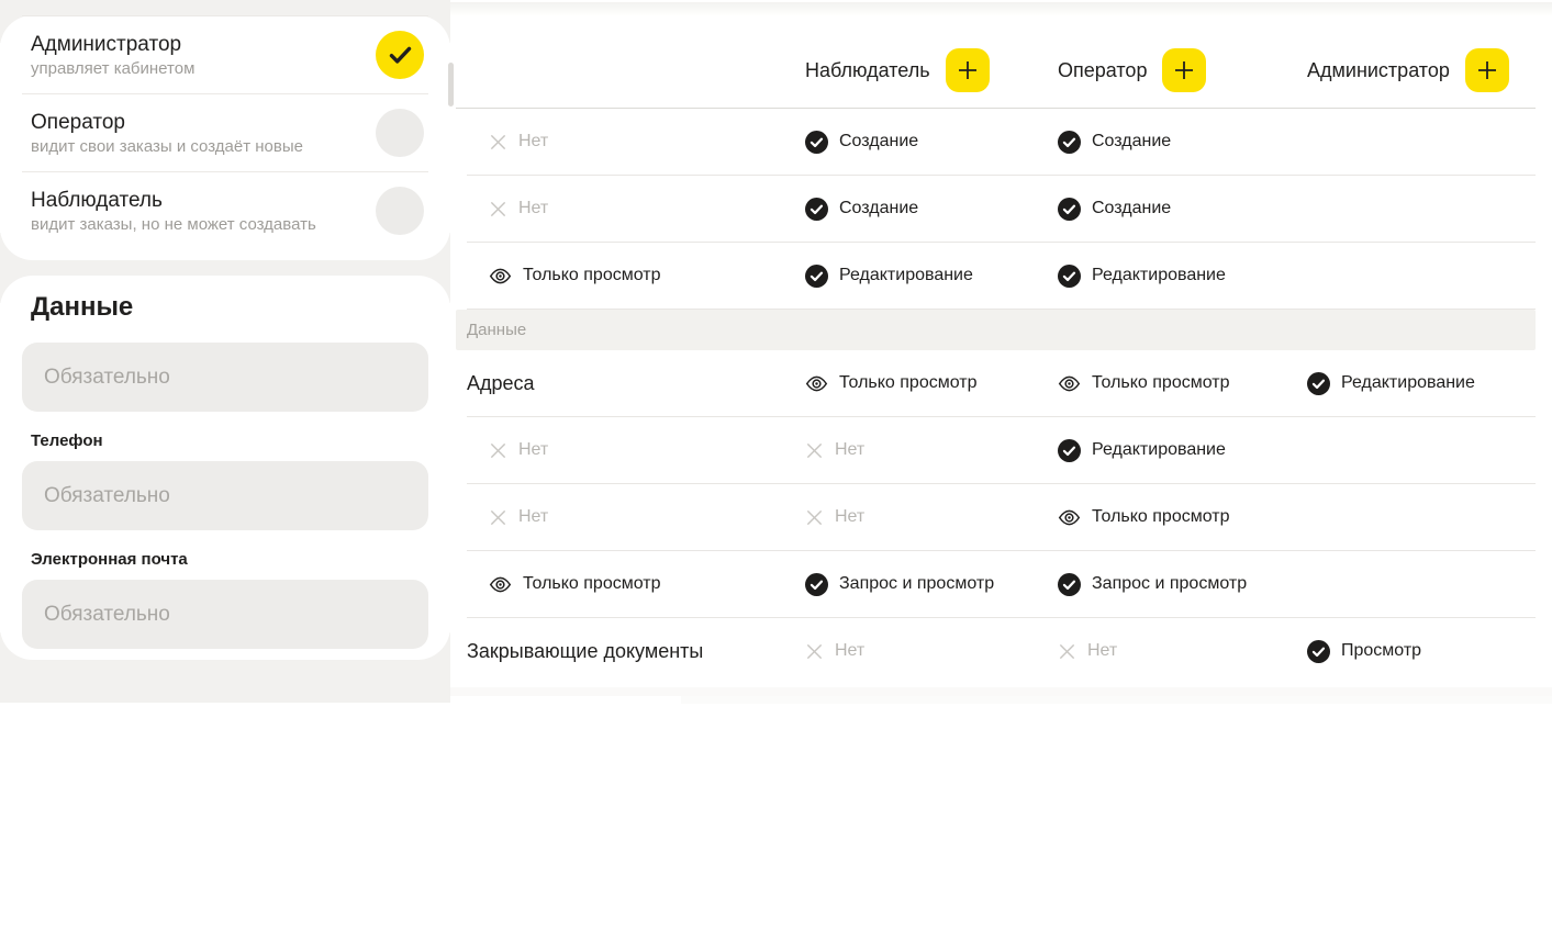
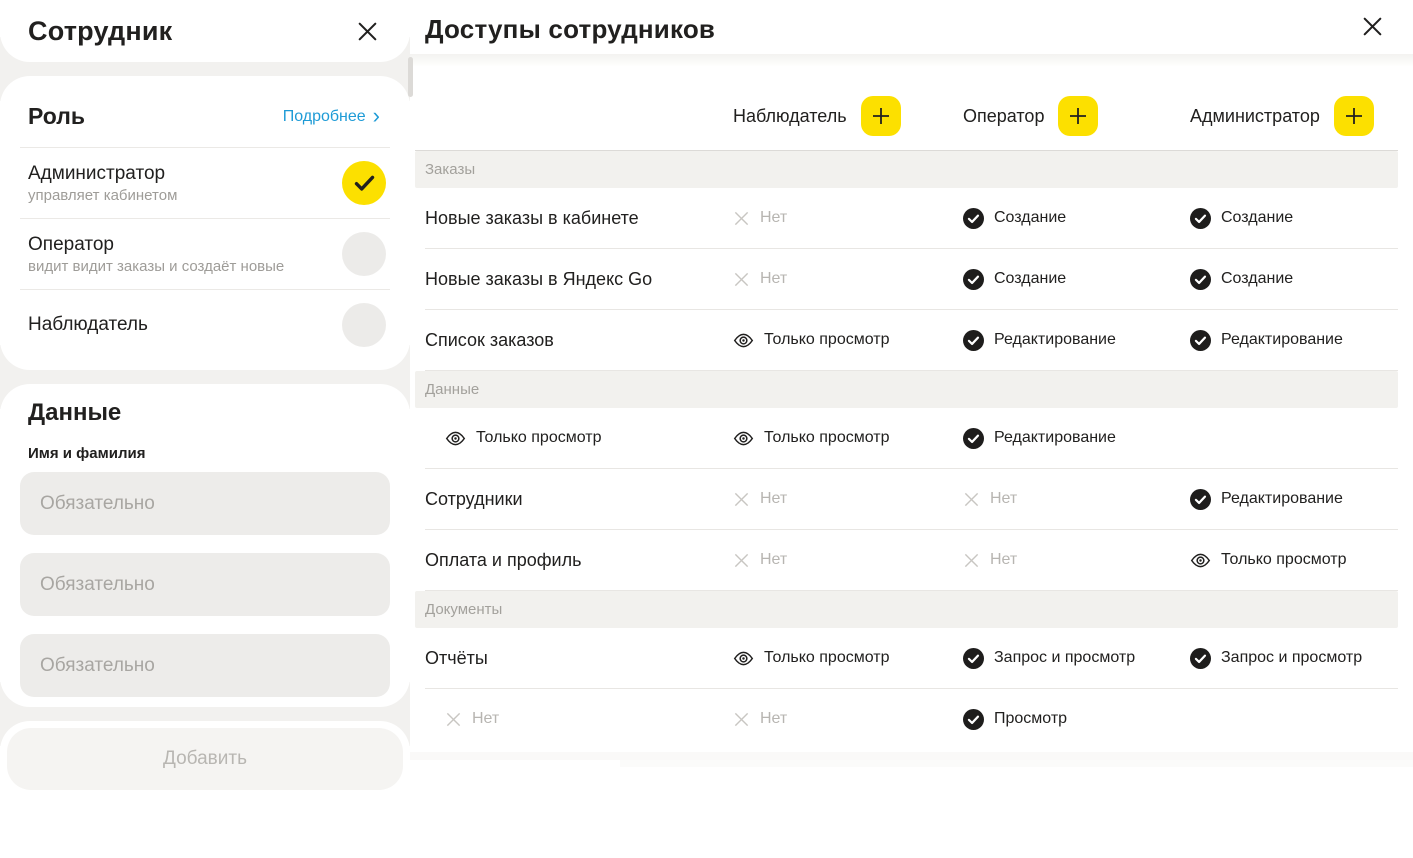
+ Сотрудник
+ Роль
+ Подробнее
+ ›
  Администратор
  управляет кабинетом
  Оператор
- видит свои заказы и создаёт новые
+ видит видит заказы и создаёт новые
  Наблюдатель
- видит заказы, но не может создавать
  Данные
+ Имя и фамилия
  Обязательно
- Телефон
  Обязательно
- Электронная почта
  Обязательно
+ Добавить
+ Доступы сотрудников
  Наблюдатель
  Оператор
  Администратор
+ Заказы
+ Новые заказы в кабинете
  Нет
  Создание
  Создание
+ Новые заказы в Яндекс Go
  Нет
  Создание
  Создание
+ Список заказов
  Только просмотр
  Редактирование
  Редактирование
  Данные
- Адреса
  Только просмотр
  Только просмотр
  Редактирование
+ Сотрудники
  Нет
  Нет
  Редактирование
+ Оплата и профиль
  Нет
  Нет
  Только просмотр
+ Документы
+ Отчёты
  Только просмотр
  Запрос и просмотр
  Запрос и просмотр
- Закрывающие документы
  Нет
  Нет
  Просмотр
